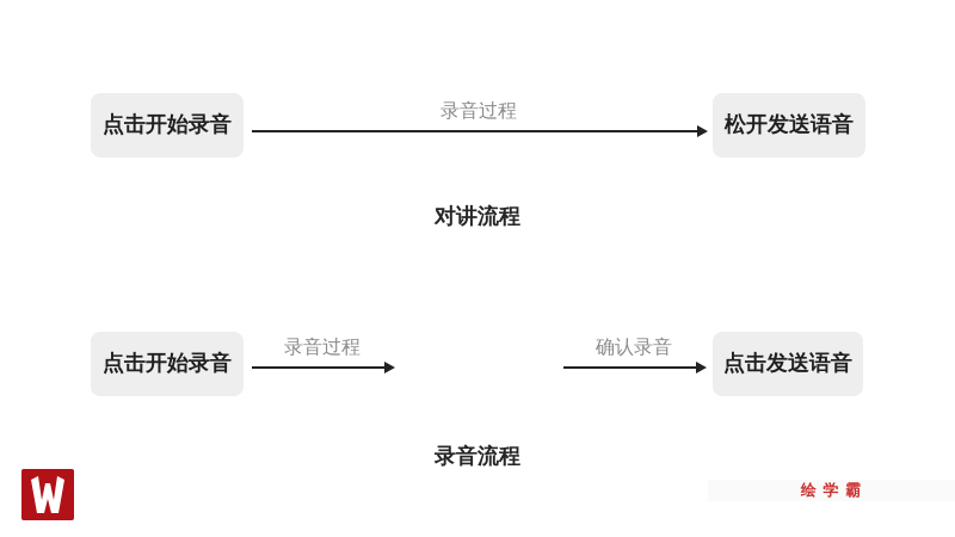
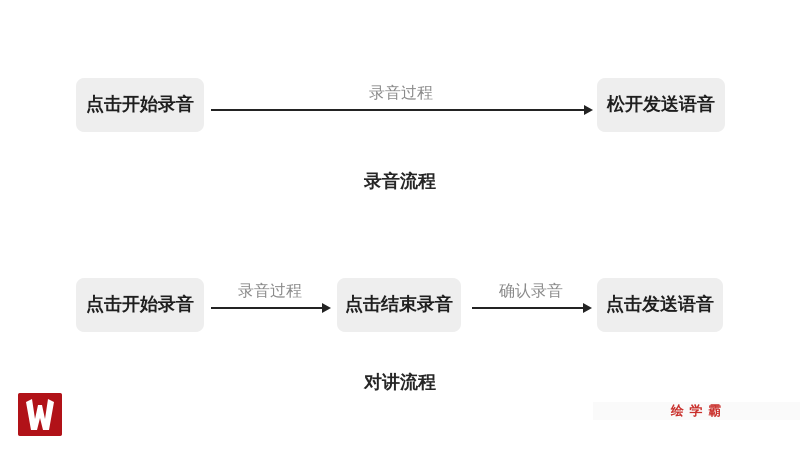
  点击开始录音
  录音过程
  松开发送语音
- 对讲流程
+ 录音流程
  点击开始录音
  录音过程
+ 点击结束录音
  确认录音
  点击发送语音
- 录音流程
+ 对讲流程
  绘 学 霸
